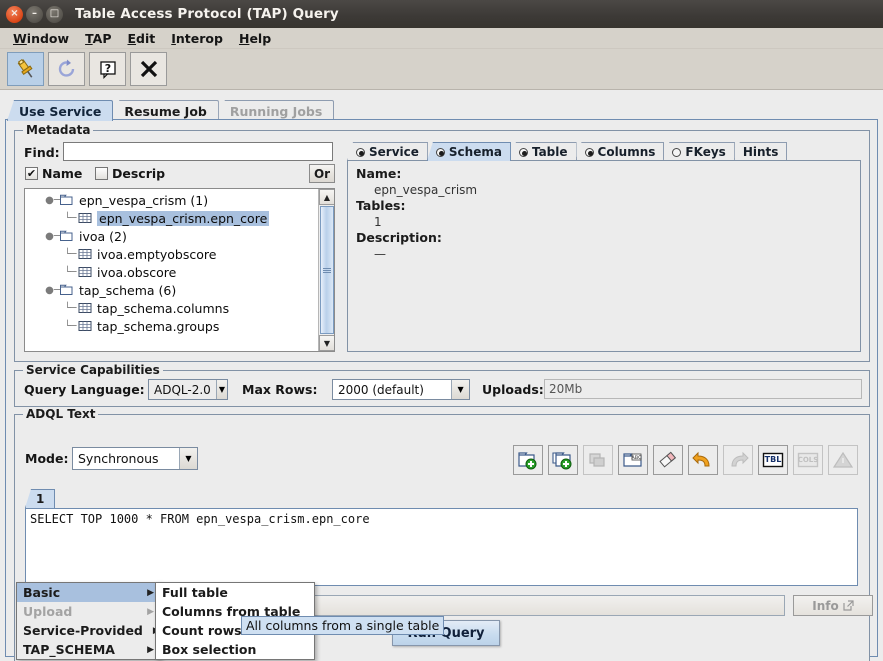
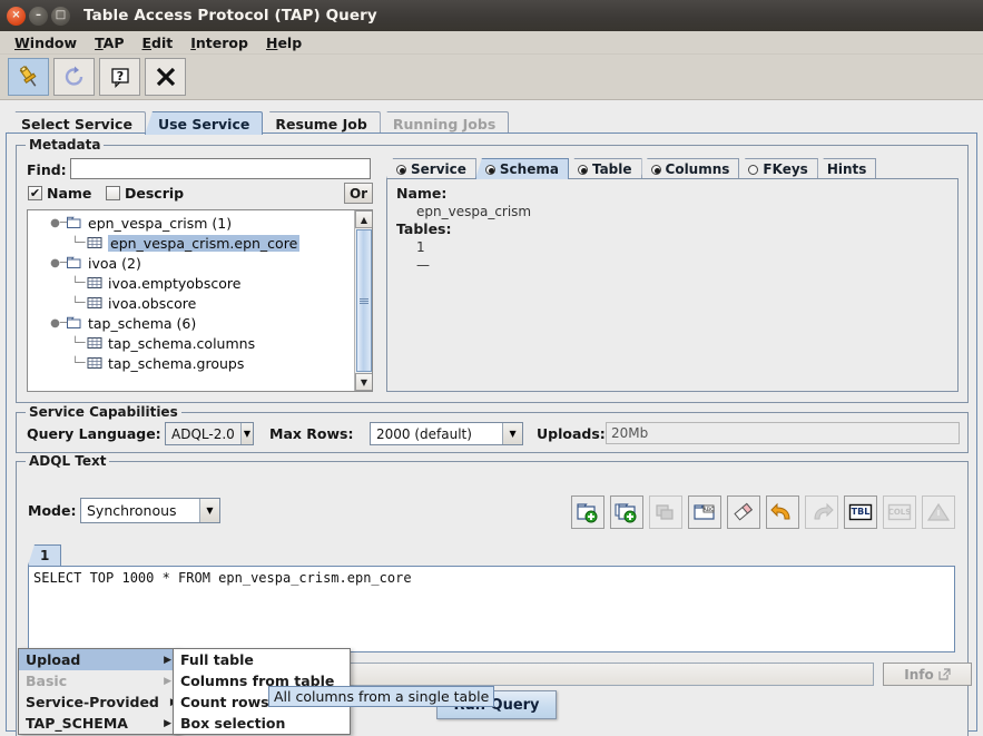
  ×
  –
  □
  Table Access Protocol (TAP) Query
  Window
  TAP
  Edit
  Interop
  Help
  ?
+ Select Service
  Use Service
  Resume Job
  Running Jobs
  Metadata
  Find:
  ✔
  Name
  Descrip
  Or
  ●─
  epn_vespa_crism (1)
  └─
  epn_vespa_crism.epn_core
  ●─
  ivoa (2)
  └─
  ivoa.emptyobscore
  └─
  ivoa.obscore
  ●─
  tap_schema (6)
  └─
  tap_schema.columns
  └─
  tap_schema.groups
  ▲
  ▼
  Service
  Schema
  Table
  Columns
  FKeys
  Hints
  Name:
  epn_vespa_crism
  Tables:
  1
- Description:
  —
  Service Capabilities
  Query Language:
  ADQL-2.0
  ▼
  Max Rows:
  2000 (default)
  ▼
  Uploads:
  20Mb
  ADQL Text
  Mode:
  Synchronous
  ▼
  TBL
  COLS
  1
  SELECT TOP 1000 * FROM epn_vespa_crism.epn_core
  Info
- Basic
+ Upload
  ▶
- Upload
+ Basic
  ▶
  Service-Provided
  TAP_SCHEMA
  ▶
  Full table
  Columns from table
  Count rows
  Box selection
  All columns from a single table
